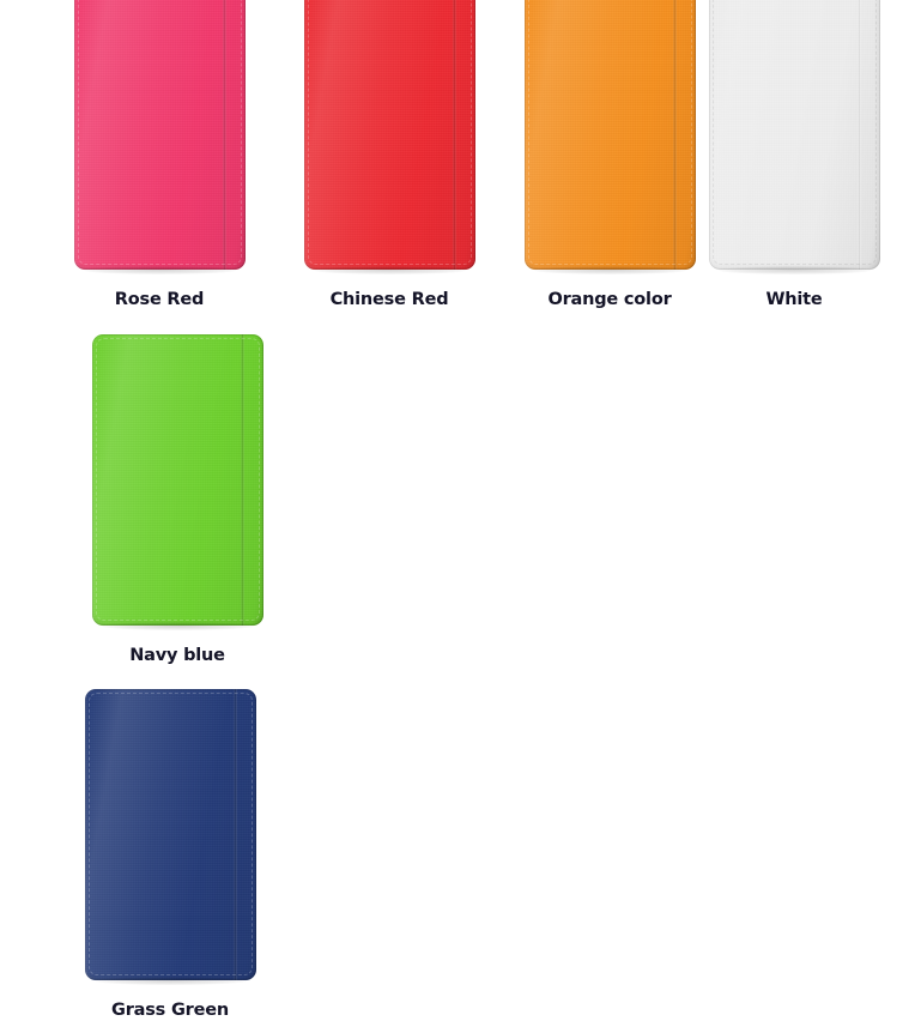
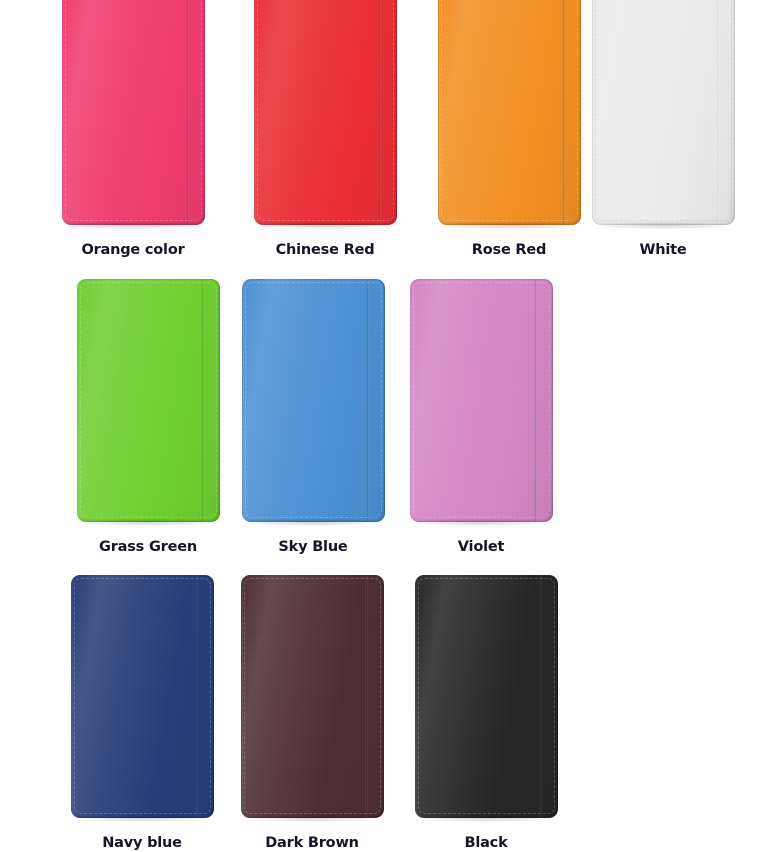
- Rose Red
+ Orange color
  Chinese Red
- Orange color
+ Rose Red
  White
- Navy blue
+ Grass Green
+ Sky Blue
+ Violet
- Grass Green
+ Navy blue
+ Dark Brown
+ Black
